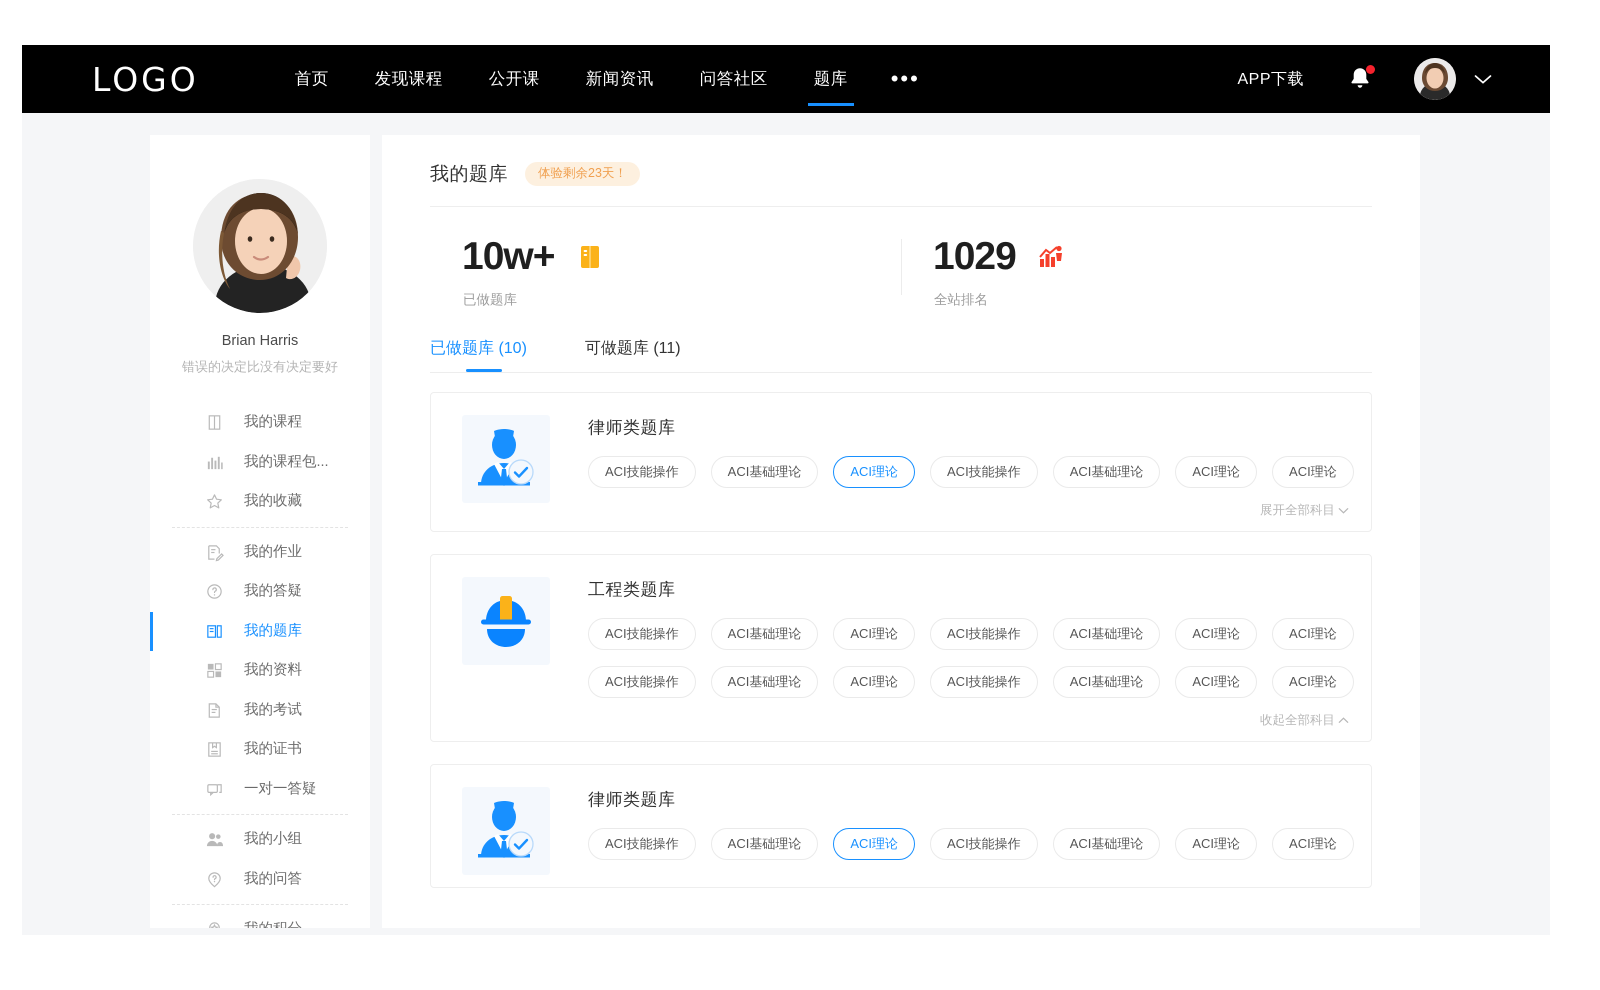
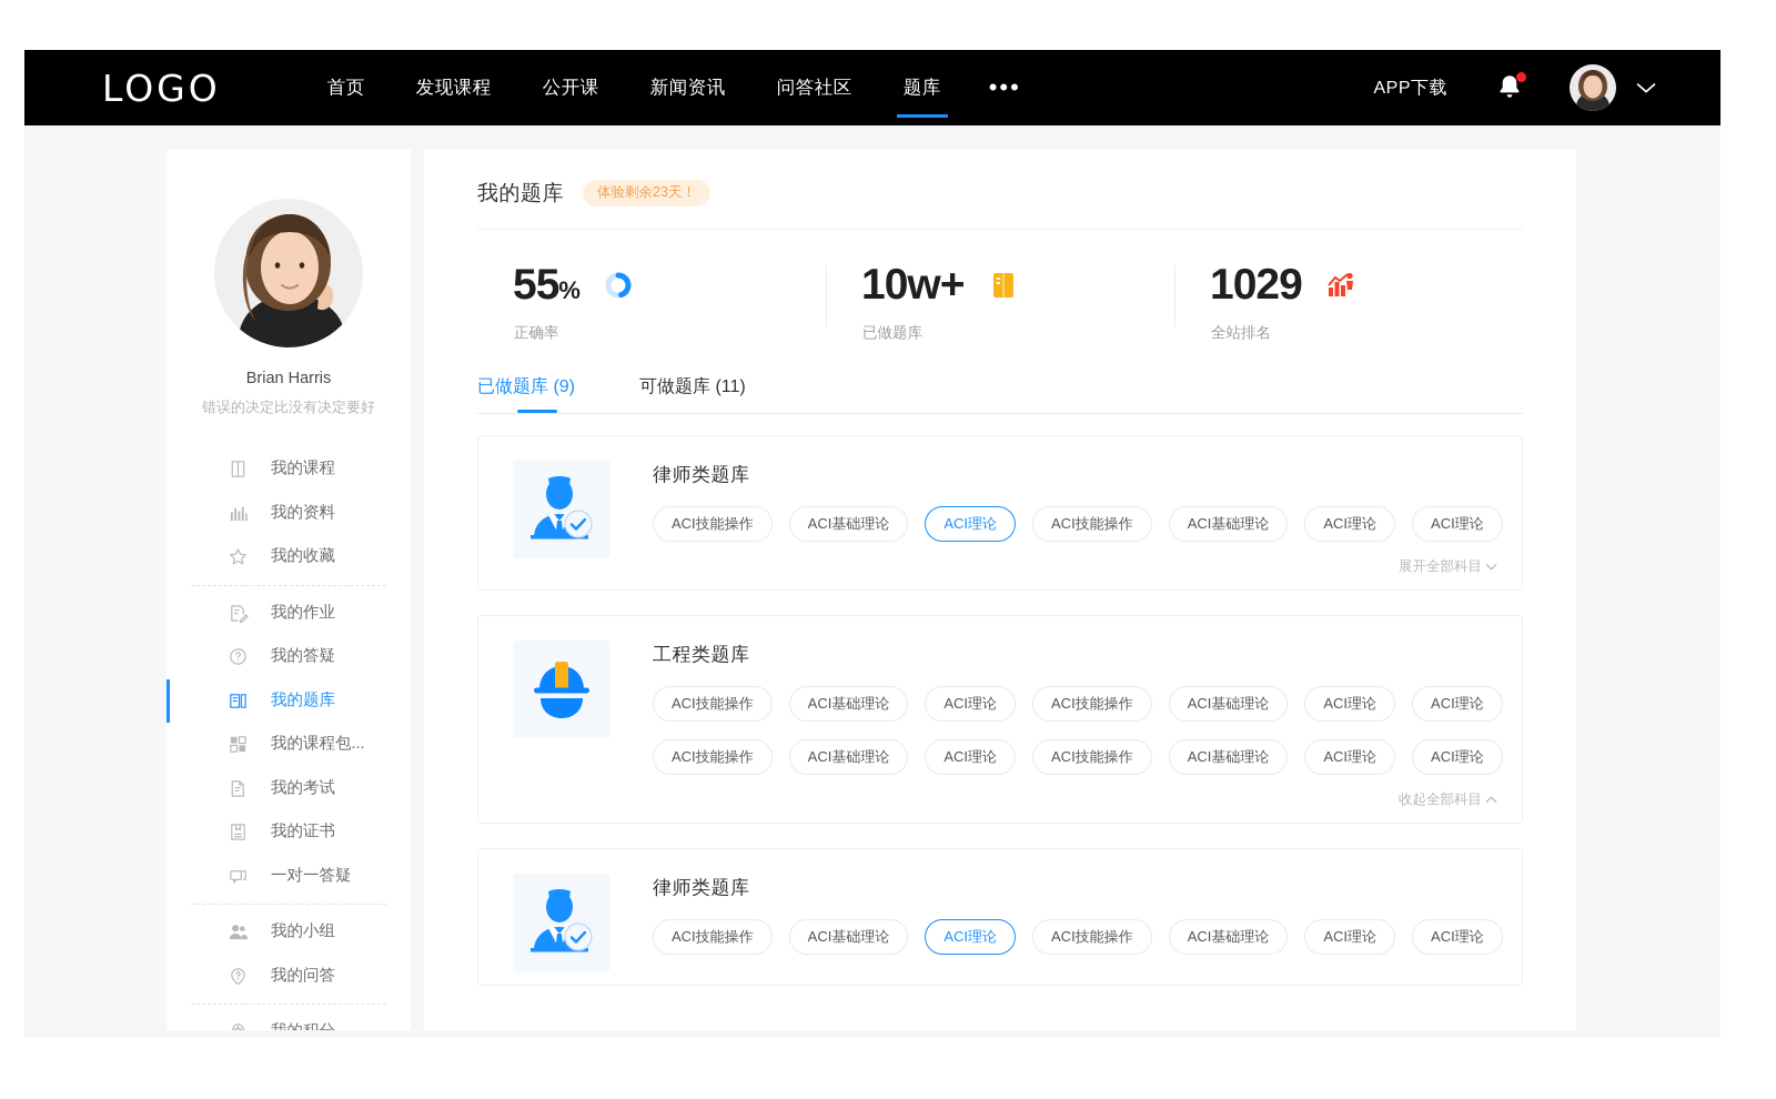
  LOGO
  首页
  发现课程
  公开课
  新闻资讯
  问答社区
  题库
  •••
  APP下载
  Brian Harris
  错误的决定比没有决定要好
  我的课程
- 我的课程包...
+ 我的资料
  我的收藏
  我的作业
  我的答疑
  我的题库
- 我的资料
+ 我的课程包...
  我的考试
  我的证书
  一对一答疑
  我的小组
  我的问答
  我的题库
  体验剩余23天！
+ 55%
+ 正确率
  10w+
  已做题库
  1029
  全站排名
- 已做题库 (10)
+ 已做题库 (9)
  可做题库 (11)
  律师类题库
  ACI技能操作
  ACI基础理论
  ACI理论
  ACI技能操作
  ACI基础理论
  ACI理论
  ACI理论
  展开全部科目
  工程类题库
  ACI技能操作
  ACI基础理论
  ACI理论
  ACI技能操作
  ACI基础理论
  ACI理论
  ACI理论
  ACI技能操作
  ACI基础理论
  ACI理论
  ACI技能操作
  ACI基础理论
  ACI理论
  ACI理论
  收起全部科目
  律师类题库
  ACI技能操作
  ACI基础理论
  ACI理论
  ACI技能操作
  ACI基础理论
  ACI理论
  ACI理论
